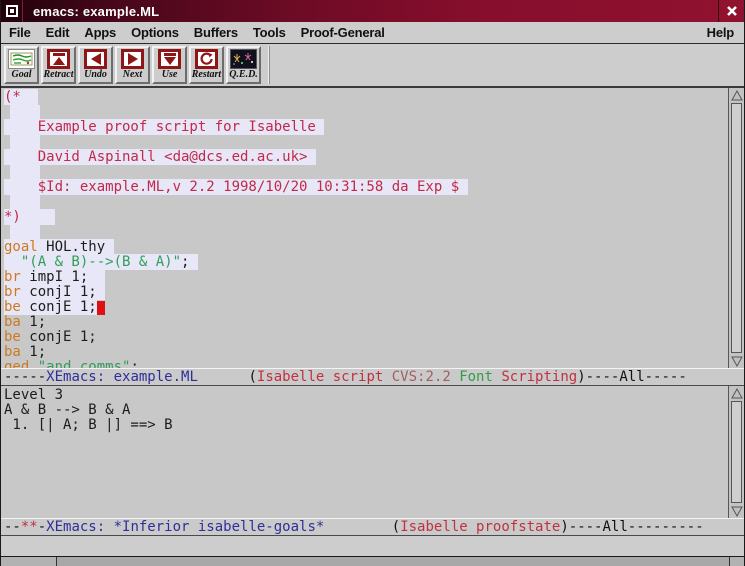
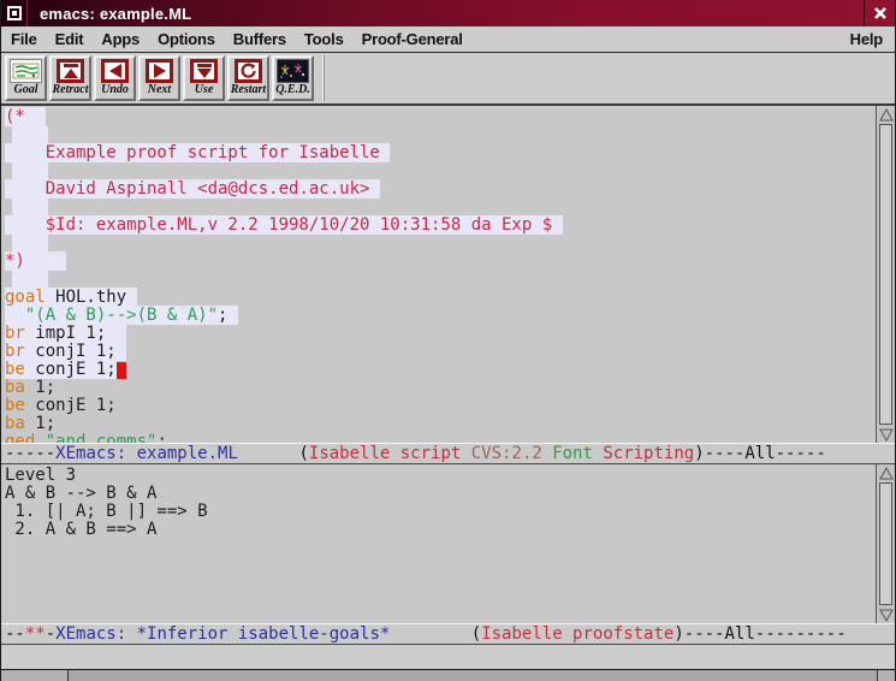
  emacs: example.ML
  File
  Edit
  Apps
  Options
  Buffers
  Tools
  Proof-General
  Help
  Goal
  Retract
  Undo
  Next
  Use
  Restart
  Q.E.D.
  (*
  Example proof script for Isabelle
  David Aspinall <da@dcs.ed.ac.uk>
  $Id: example.ML,v 2.2 1998/10/20 10:31:58 da Exp $
  *)
  goal HOL.thy
  "(A & B)-->(B & A)";
  br impI 1;
  br conjI 1;
  be conjE 1;
  ba 1;
  be conjE 1;
  ba 1;
  qed "and_comms";
  -----XEmacs: example.ML (Isabelle script CVS:2.2 Font Scripting)----All-----
  Level 3
  A & B --> B & A
  1. [| A; B |] ==> B
+ 2. A & B ==> A
  --**-XEmacs: *Inferior isabelle-goals* (Isabelle proofstate)----All---------
